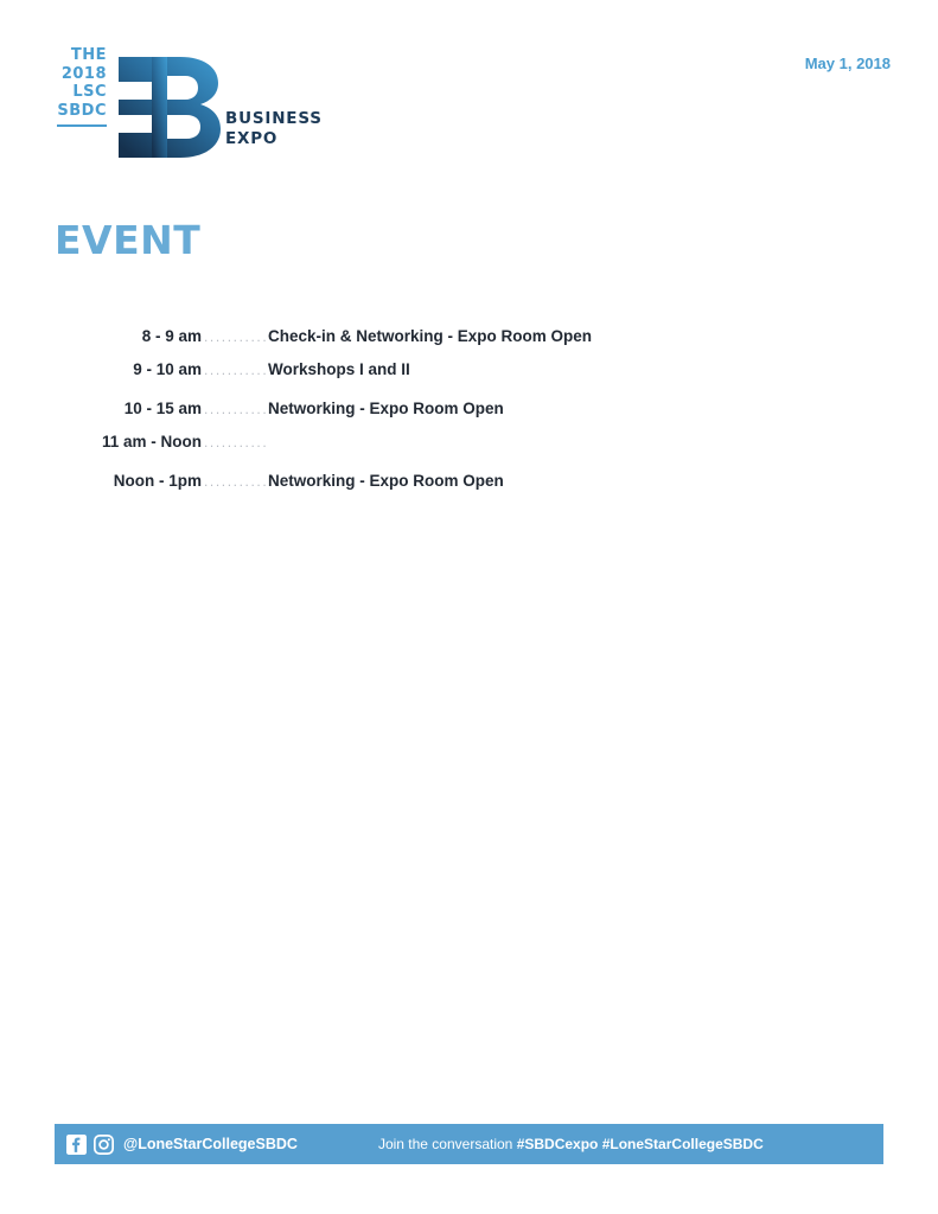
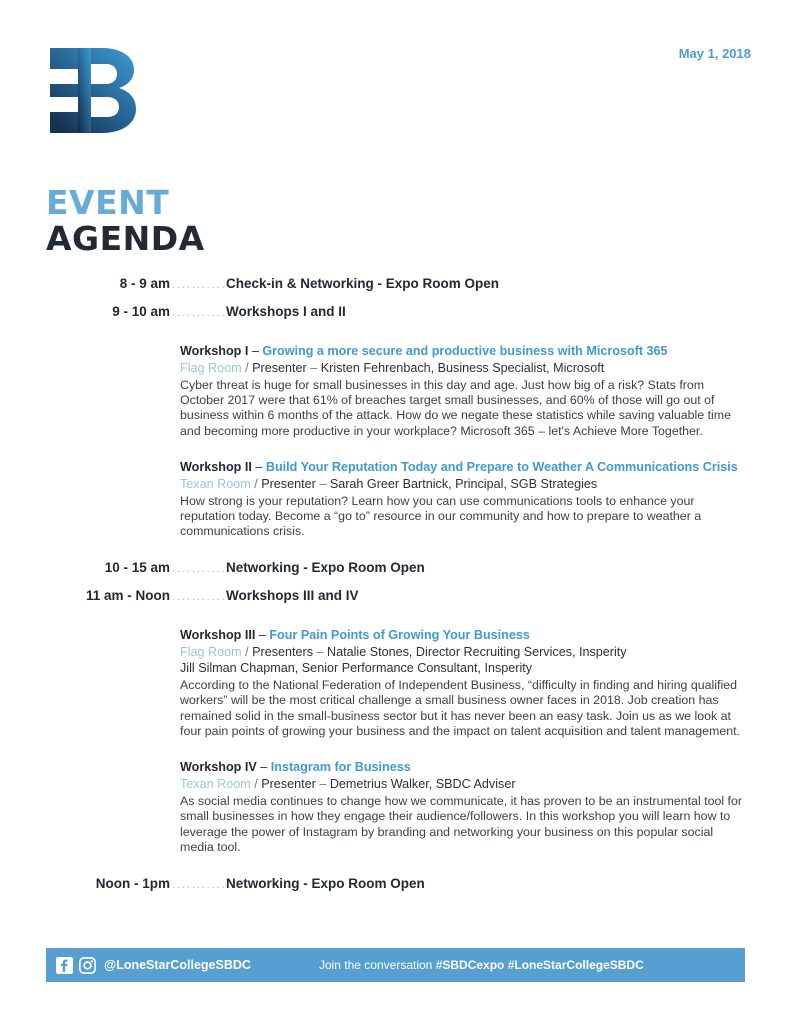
- THE
- 2018
- LSC
- SBDC
- BUSINESS
- EXPO
  May 1, 2018
  EVENT
+ AGENDA
  8 - 9 am
  ...........
  Check-in & Networking - Expo Room Open
  9 - 10 am
  ...........
  Workshops I and II
+ Workshop I – Growing a more secure and productive business with Microsoft 365
+ Flag Room / Presenter – Kristen Fehrenbach, Business Specialist, Microsoft
+ Cyber threat is huge for small businesses in this day and age. Just how big of a risk? Stats from October 2017 were that 61% of breaches target small businesses, and 60% of those will go out of business within 6 months of the attack. How do we negate these statistics while saving valuable time and becoming more productive in your workplace? Microsoft 365 – let's Achieve More Together.
+ Workshop II – Build Your Reputation Today and Prepare to Weather A Communications Crisis
+ Texan Room / Presenter – Sarah Greer Bartnick, Principal, SGB Strategies
+ How strong is your reputation? Learn how you can use communications tools to enhance your reputation today. Become a “go to” resource in our community and how to prepare to weather a communications crisis.
  10 - 15 am
  ...........
  Networking - Expo Room Open
  11 am - Noon
  ...........
+ Workshops III and IV
+ Workshop III – Four Pain Points of Growing Your Business
+ Flag Room / Presenters – Natalie Stones, Director Recruiting Services, Insperity
+ Jill Silman Chapman, Senior Performance Consultant, Insperity
+ According to the National Federation of Independent Business, “difficulty in finding and hiring qualified workers” will be the most critical challenge a small business owner faces in 2018. Job creation has remained solid in the small-business sector but it has never been an easy task. Join us as we look at four pain points of growing your business and the impact on talent acquisition and talent management.
+ Workshop IV – Instagram for Business
+ Texan Room / Presenter – Demetrius Walker, SBDC Adviser
+ As social media continues to change how we communicate, it has proven to be an instrumental tool for small businesses in how they engage their audience/followers. In this workshop you will learn how to leverage the power of Instagram by branding and networking your business on this popular social media tool.
  Noon - 1pm
  ...........
  Networking - Expo Room Open
  @LoneStarCollegeSBDC
  Join the conversation #SBDCexpo #LoneStarCollegeSBDC
